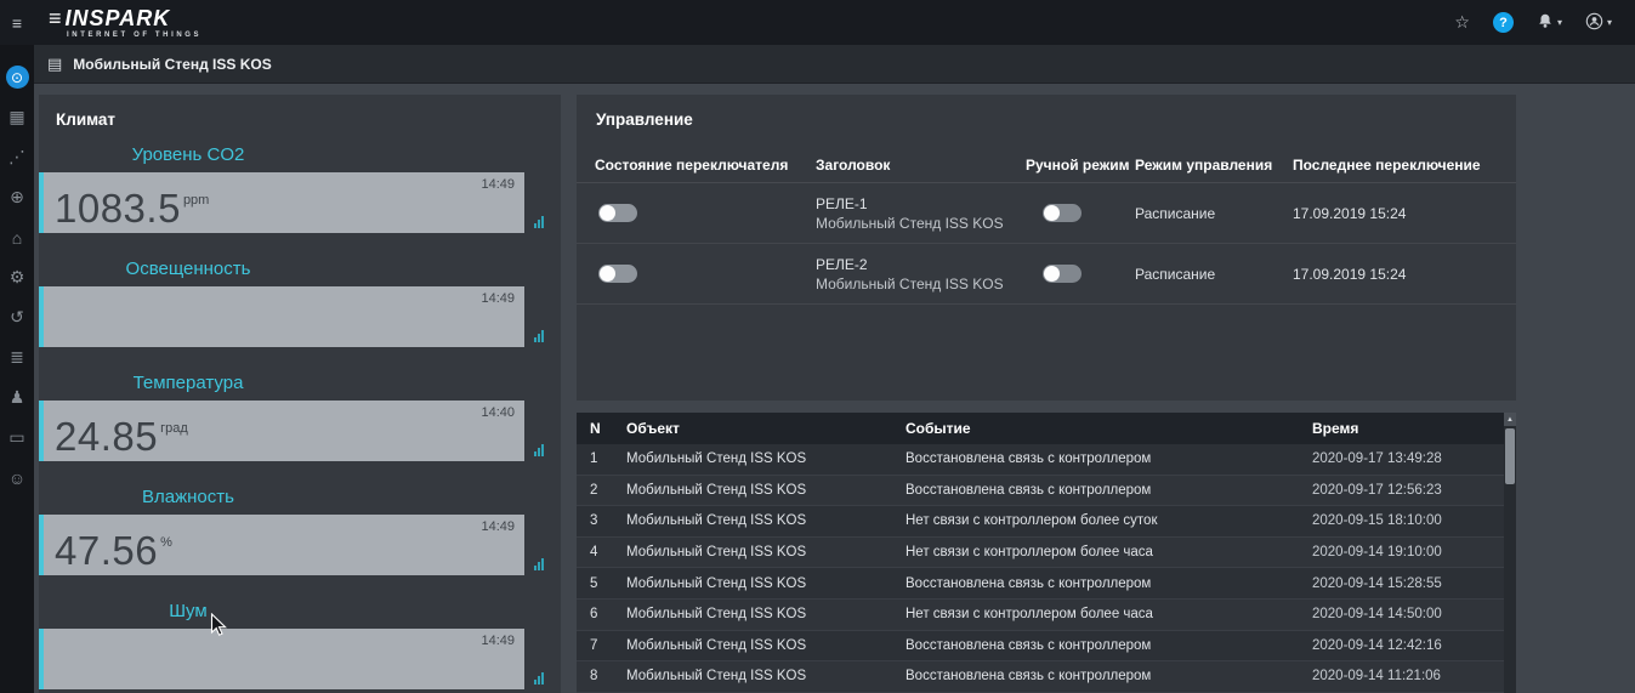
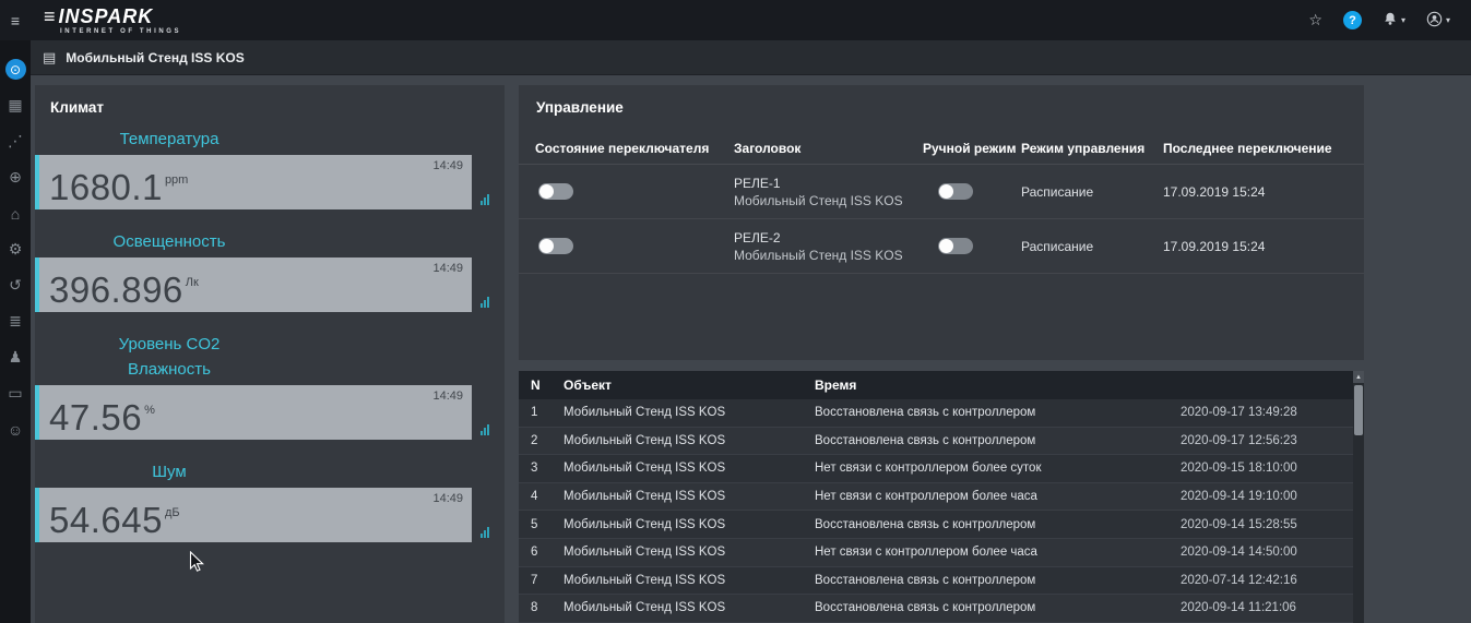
  ≡
  ≡
  INSPARK
  ☆
  ?
  ▾
  ▾
  ⊙
  ▦
  ⋰
  ⊕
  ⌂
  ⚙
  ↺
  ≣
  ♟
  ▭
  ☺
  ▤
  Мобильный Стенд ISS KOS
  Климат
- Уровень CO2
+ Температура
  14:49
- 1083.5 ppm
+ 1680.1 ppm
  Освещенность
  14:49
+ 396.896 Лк
- Температура
+ Уровень CO2
- 14:40
- 24.85 град
  Влажность
  14:49
  47.56 %
  Шум
  14:49
+ 54.645 дБ
  Управление
  Состояние переключателя
  Заголовок
  Ручной режим
  Режим управления
  Последнее переключение
  РЕЛЕ-1
  Мобильный Стенд ISS KOS
  Расписание
  17.09.2019 15:24
  РЕЛЕ-2
  Мобильный Стенд ISS KOS
  Расписание
  17.09.2019 15:24
  N
  Объект
- Событие
  Время
  1
  Мобильный Стенд ISS KOS
  Восстановлена связь с контроллером
  2020-09-17 13:49:28
  2
  Мобильный Стенд ISS KOS
  Восстановлена связь с контроллером
  2020-09-17 12:56:23
  3
  Мобильный Стенд ISS KOS
  Нет связи с контроллером более суток
  2020-09-15 18:10:00
  4
  Мобильный Стенд ISS KOS
  Нет связи с контроллером более часа
  2020-09-14 19:10:00
  5
  Мобильный Стенд ISS KOS
  Восстановлена связь с контроллером
  2020-09-14 15:28:55
  6
  Мобильный Стенд ISS KOS
  Нет связи с контроллером более часа
  2020-09-14 14:50:00
  7
  Мобильный Стенд ISS KOS
  Восстановлена связь с контроллером
- 2020-09-14 12:42:16
+ 2020-07-14 12:42:16
  8
  Мобильный Стенд ISS KOS
  Восстановлена связь с контроллером
  2020-09-14 11:21:06
